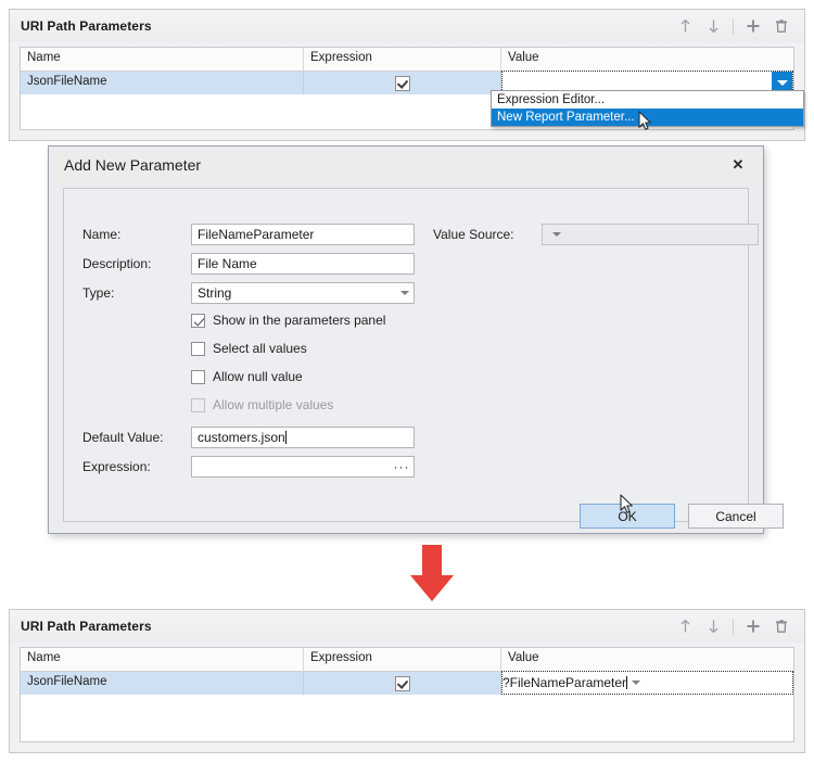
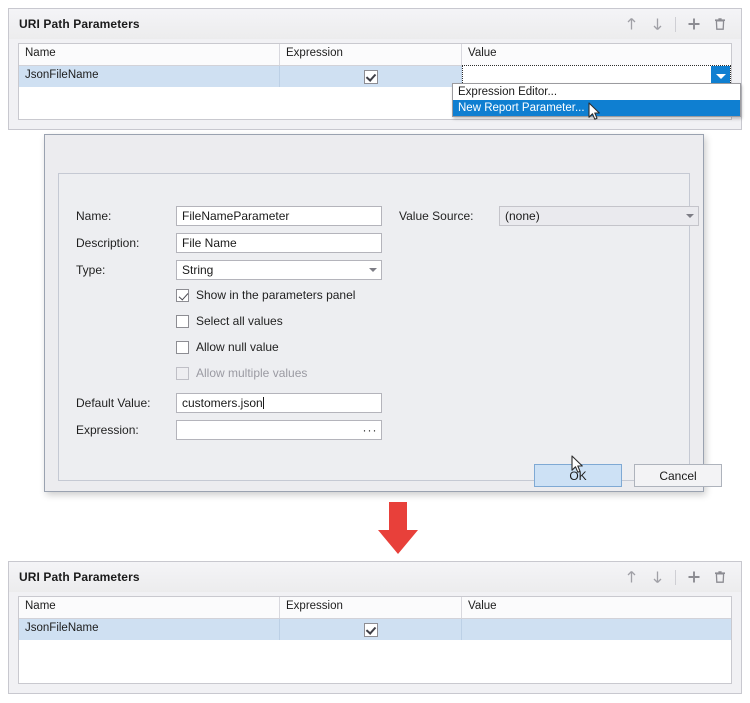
  URI Path Parameters
  Name
  Expression
  Value
  JsonFileName
  Expression Editor...
  New Report Parameter...
- Add New Parameter
- ✕
  Name:
  FileNameParameter
  Value Source:
+ (none)
  Description:
  File Name
  Type:
  String
  Show in the parameters panel
  Select all values
  Allow null value
  Allow multiple values
  Default Value:
  customers.json
  Expression:
  ···
  OK
  Cancel
  URI Path Parameters
  Name
  Expression
  Value
  JsonFileName
- ?FileNameParameter
